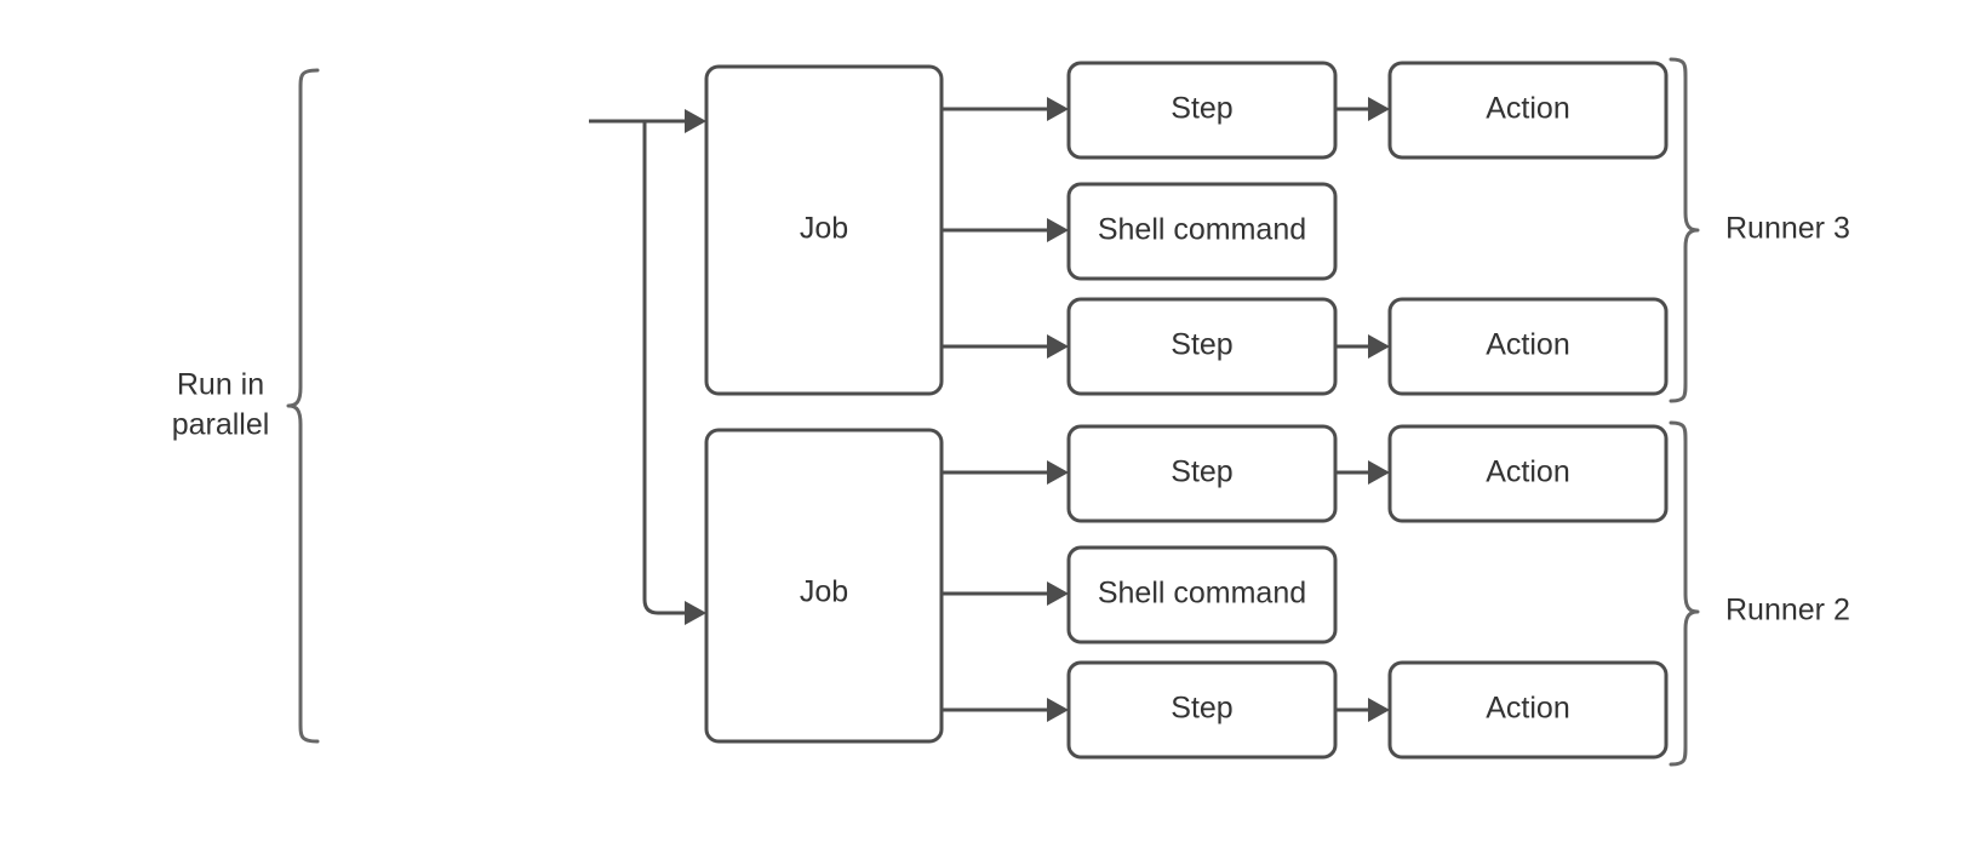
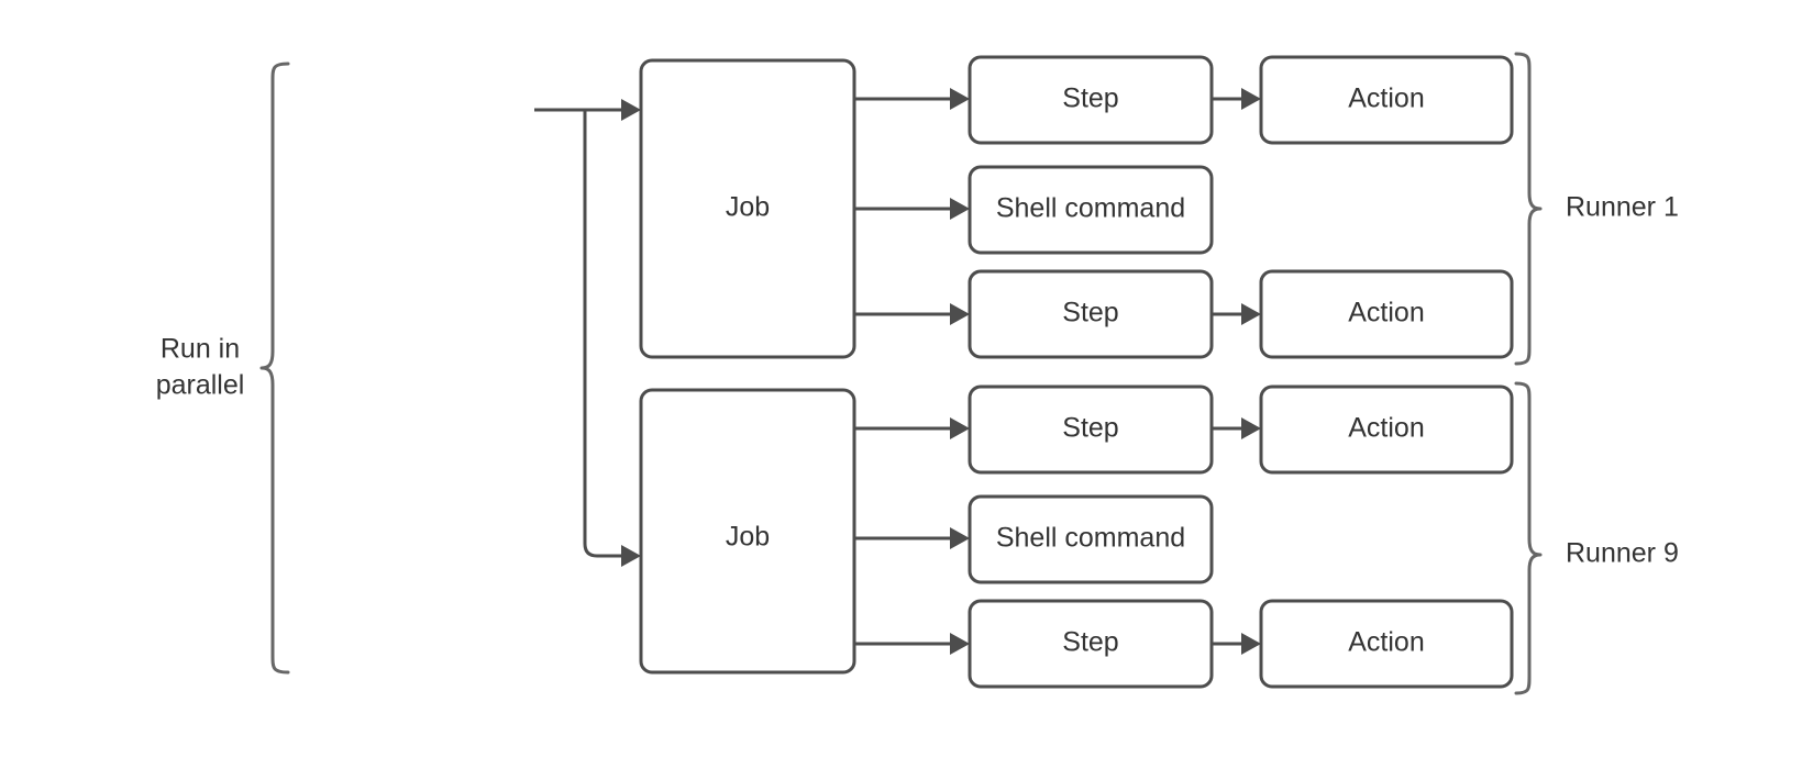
  Run in
  parallel
  Job
  Step
  Action
  Shell command
  Step
  Action
- Runner 3
+ Runner 1
  Job
  Step
  Action
  Shell command
  Step
  Action
- Runner 2
+ Runner 9
